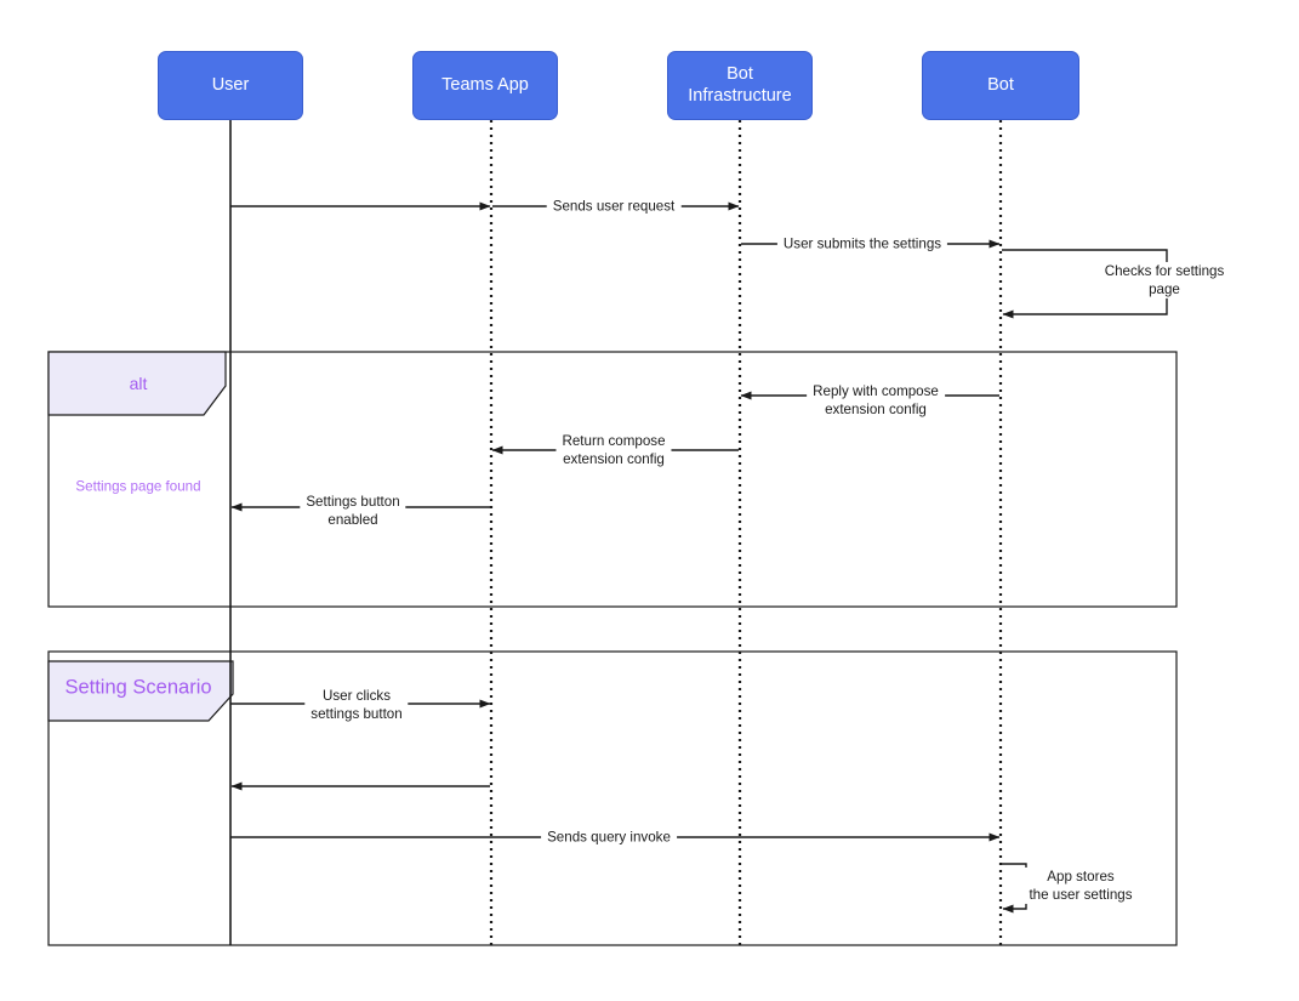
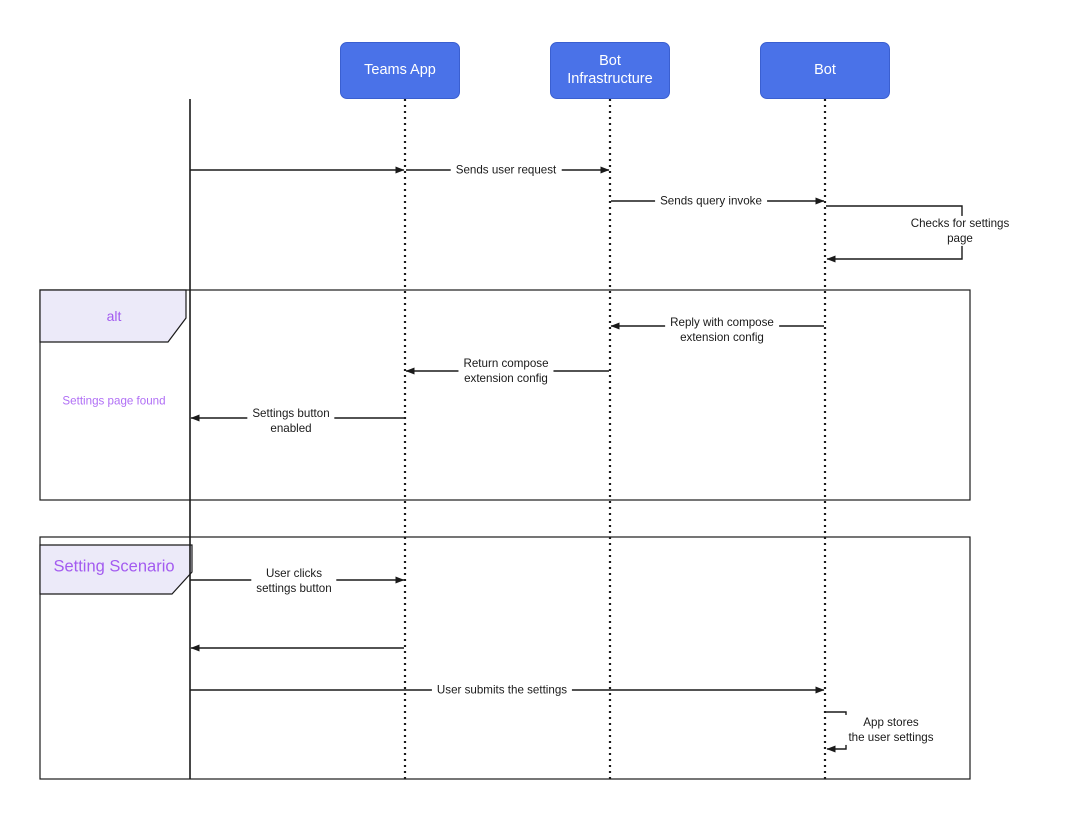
- User
  Teams App
  Bot
  Infrastructure
  Bot
  Sends user request
- User submits the settings
+ Sends query invoke
  Checks for settings page
  Reply with compose
  extension config
  Return compose
  extension config
  Settings button
  enabled
  User clicks
  settings button
- Sends query invoke
+ User submits the settings
  App stores
  the user settings
  alt
  Settings page found
  Setting Scenario
